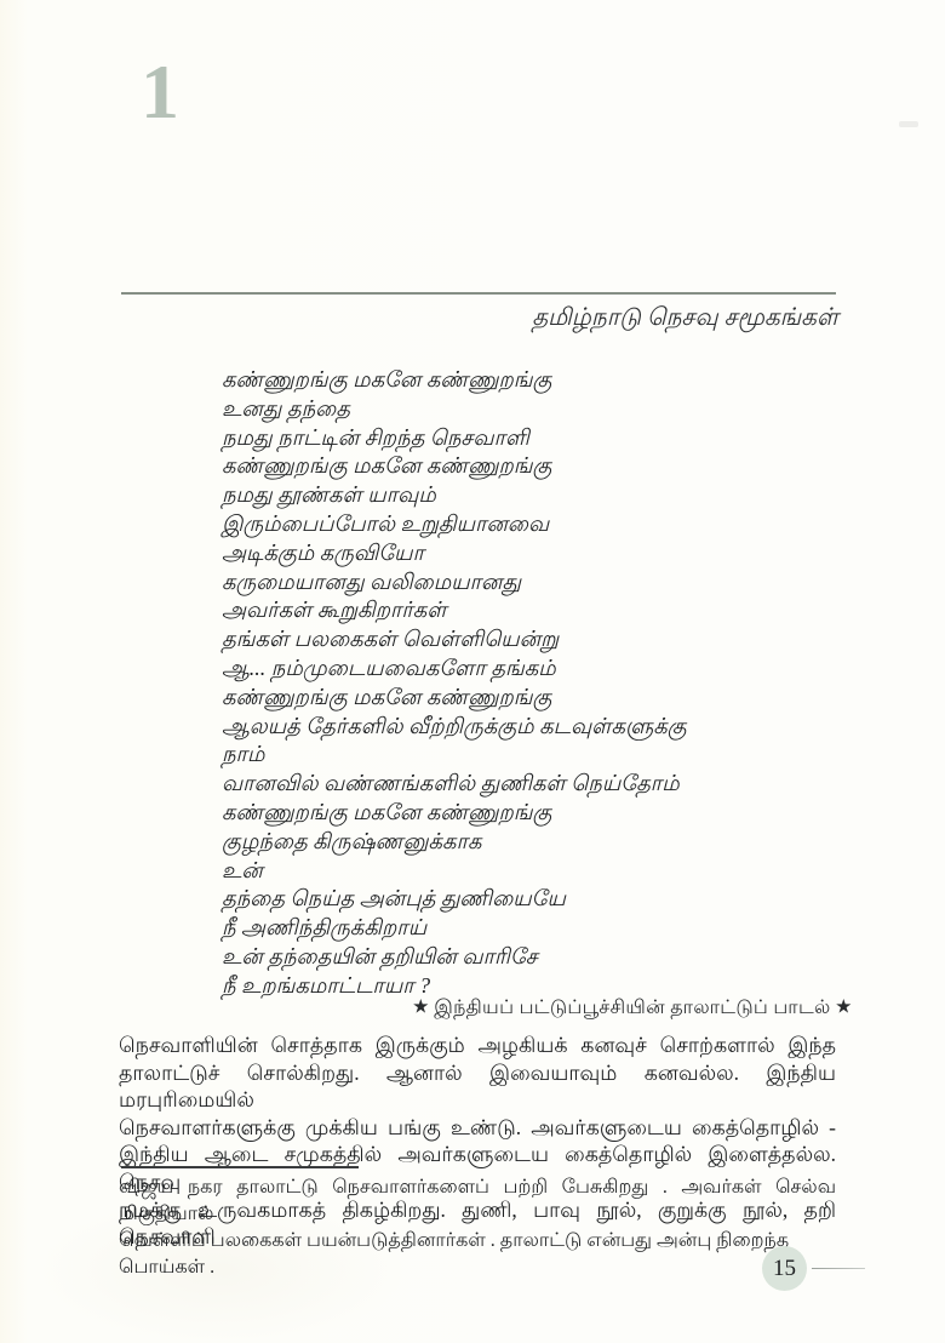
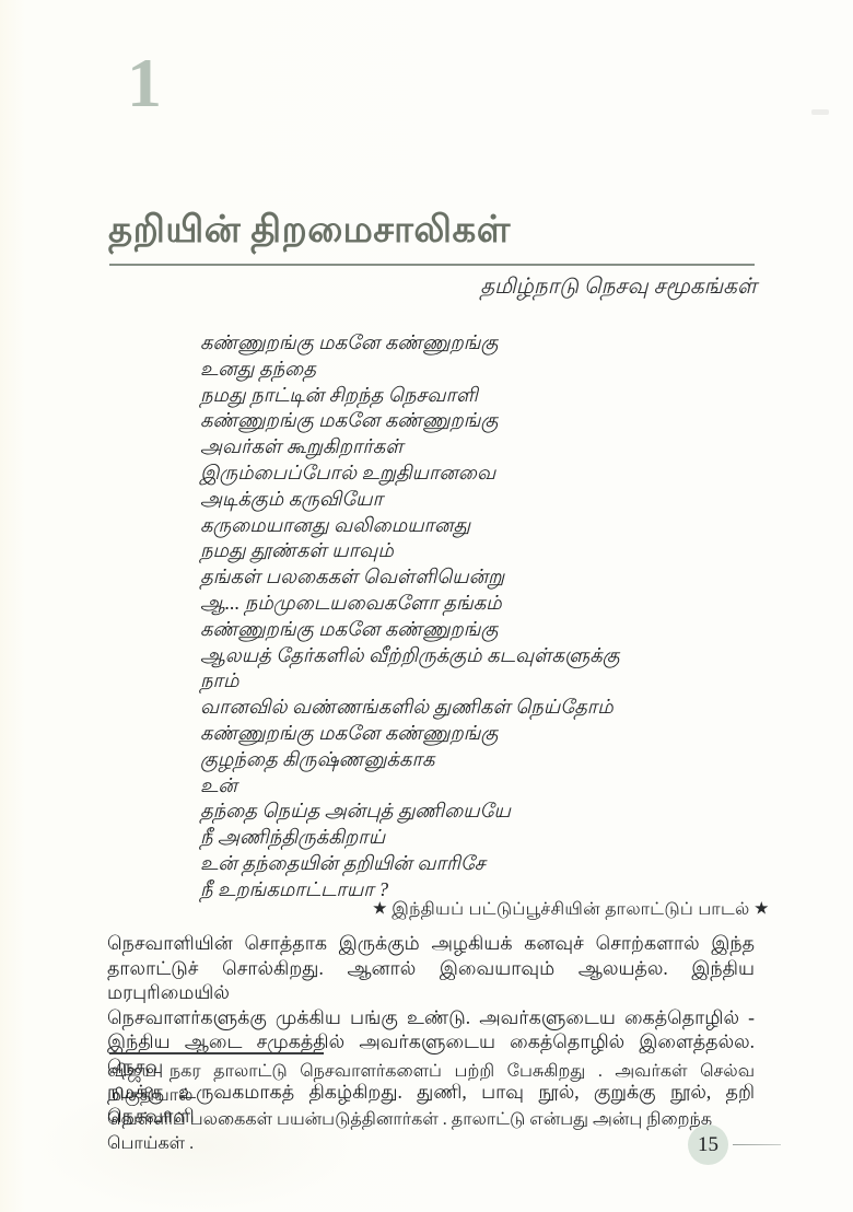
  1
+ தறியின் திறமைசாலிகள்
  தமிழ்நாடு நெசவு சமூகங்கள்
  கண்ணுறங்கு மகனே கண்ணுறங்கு
  உனது தந்தை
  நமது நாட்டின் சிறந்த நெசவாளி
  கண்ணுறங்கு மகனே கண்ணுறங்கு
- நமது தூண்கள் யாவும்
+ அவர்கள் கூறுகிறார்கள்
  இரும்பைப்போல் உறுதியானவை
  அடிக்கும் கருவியோ
  கருமையானது வலிமையானது
- அவர்கள் கூறுகிறார்கள்
+ நமது தூண்கள் யாவும்
  தங்கள் பலகைகள் வெள்ளியென்று
  ஆ... நம்முடையவைகளோ தங்கம்
  கண்ணுறங்கு மகனே கண்ணுறங்கு
  ஆலயத் தேர்களில் வீற்றிருக்கும் கடவுள்களுக்கு
  நாம்
  வானவில் வண்ணங்களில் துணிகள் நெய்தோம்
  கண்ணுறங்கு மகனே கண்ணுறங்கு
  குழந்தை கிருஷ்ணனுக்காக
  உன்
  தந்தை நெய்த அன்புத் துணியையே
  நீ அணிந்திருக்கிறாய்
  உன் தந்தையின் தறியின் வாரிசே
  நீ உறங்கமாட்டாயா ?
  ★ இந்தியப் பட்டுப்பூச்சியின் தாலாட்டுப் பாடல் ★
  நெசவாளியின் சொத்தாக இருக்கும் அழகியக் கனவுச் சொற்களால் இந்த
- தாலாட்டுச் சொல்கிறது. ஆனால் இவையாவும் கனவல்ல. இந்திய மரபுரிமையில்
+ தாலாட்டுச் சொல்கிறது. ஆனால் இவையாவும் ஆலயத்ல. இந்திய மரபுரிமையில்
  நெசவாளர்களுக்கு முக்கிய பங்கு உண்டு. அவர்களுடைய கைத்தொழில் -
  இந்திய ஆடை சமுகத்தில் அவர்களுடைய கைத்தொழில் இளைத்தல்ல. நெசவு
  நமக்கு உருவகமாகத் திகழ்கிறது. துணி, பாவு நூல், குறுக்கு நூல், தறி நெசவாளி
  விஜய நகர தாலாட்டு நெசவாளர்களைப் பற்றி பேசுகிறது . அவர்கள் செல்வ மிகுதியால்
  வெள்ளிப் பலகைகள் பயன்படுத்தினார்கள் . தாலாட்டு என்பது அன்பு நிறைந்த பொய்கள் .
  15
